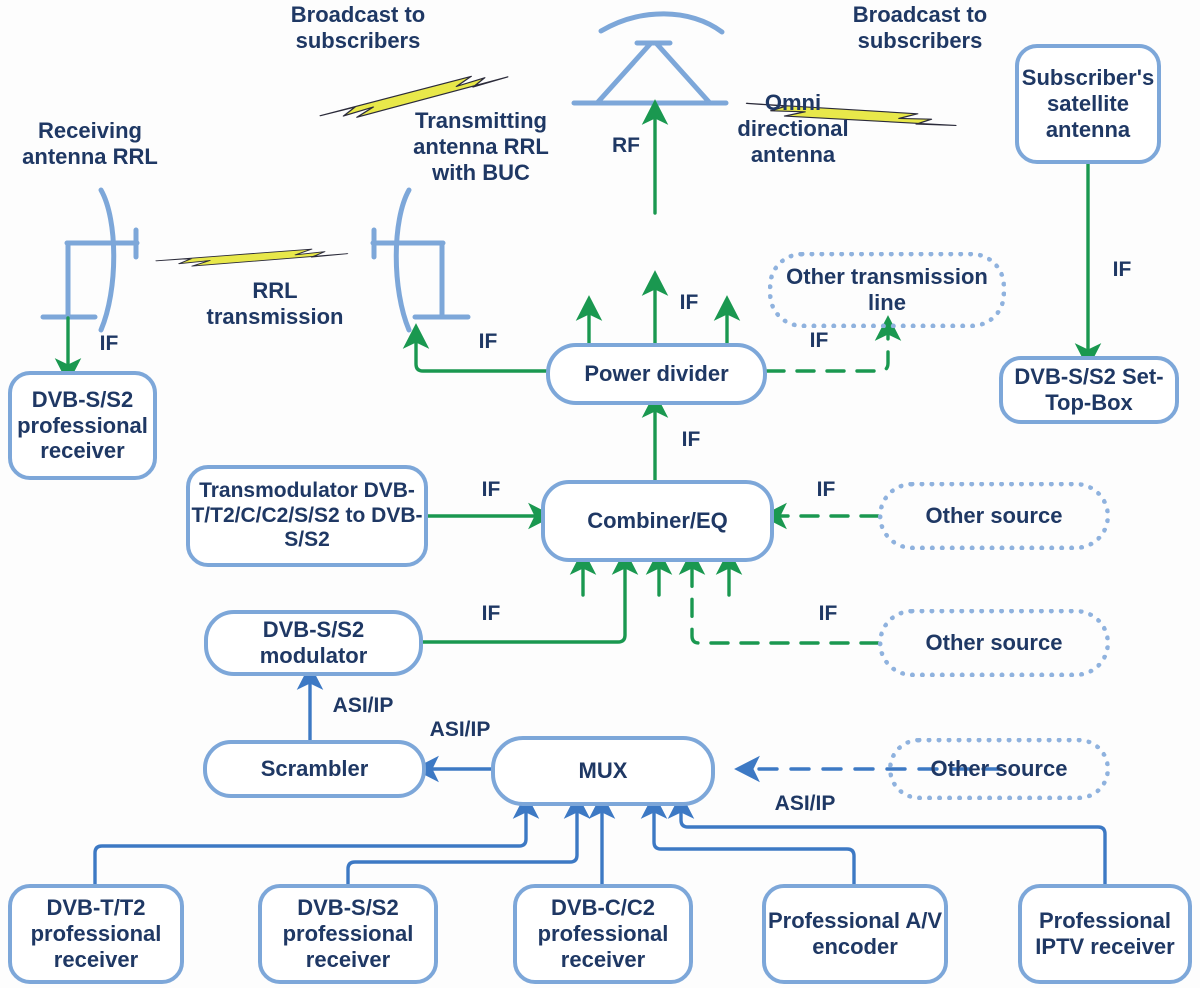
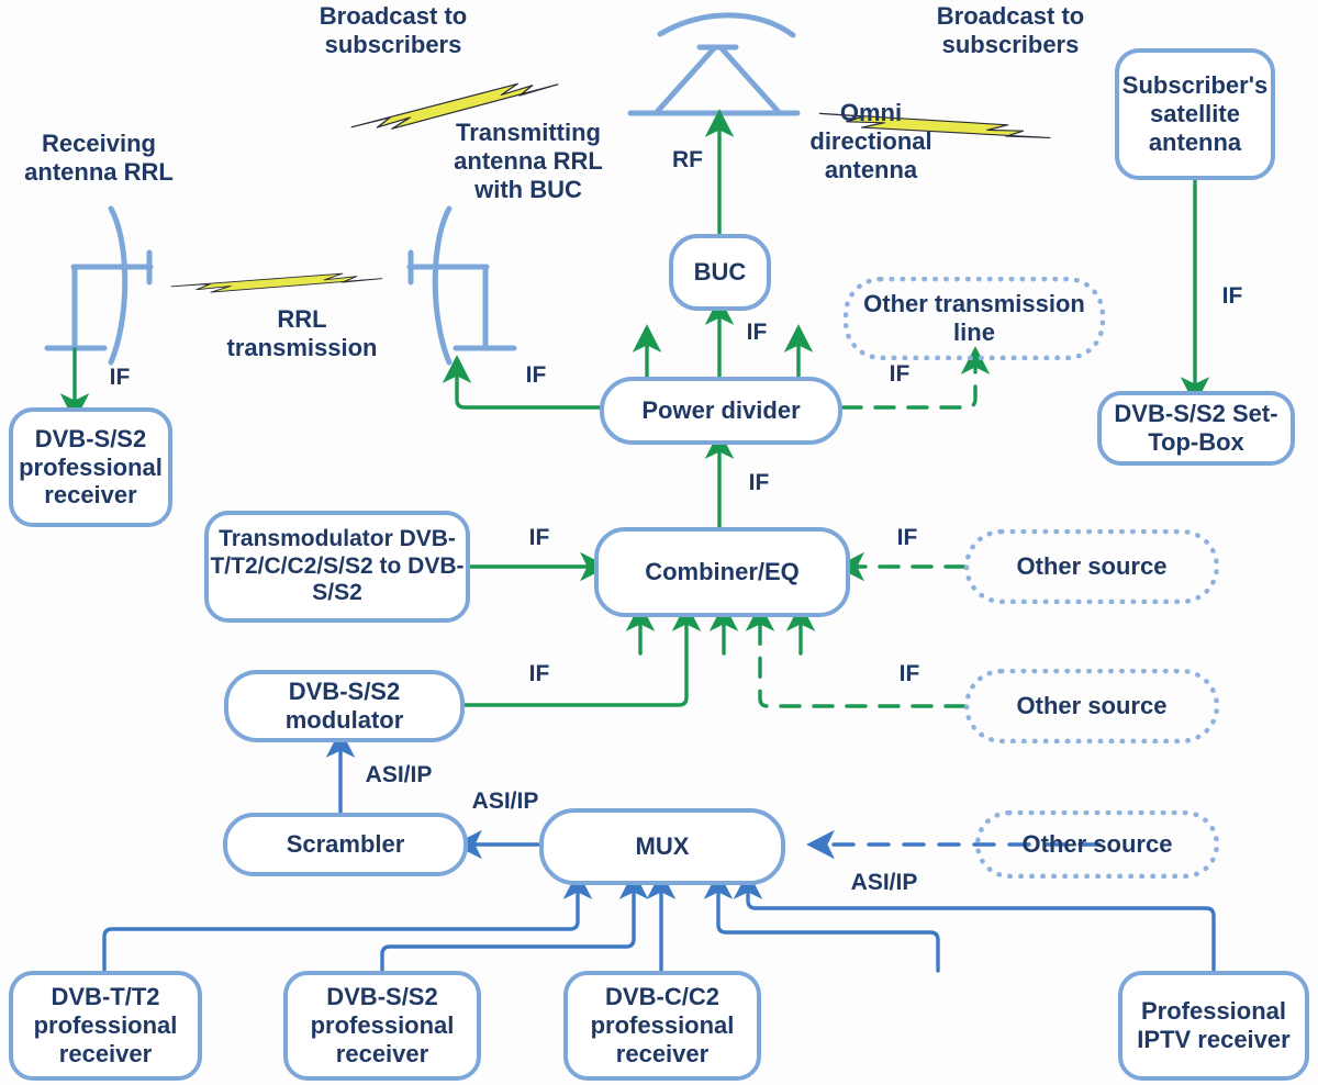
  Broadcast to
  subscribers
  Broadcast to
  subscribers
  Receiving
  antenna RRL
  Transmitting
  antenna RRL
  with BUC
  Omni
  directional
  antenna
  RRL
  transmission
  RF
  IF
  IF
  IF
  IF
  IF
  IF
  IF
  IF
  IF
  IF
  ASI/IP
  ASI/IP
  ASI/IP
  Subscriber's satellite antenna
  DVB-S/S2 Set-Top-Box
+ BUC
  Other transmission line
  Power divider
  Combiner/EQ
  DVB-S/S2 professional receiver
  Transmodulator DVB-T/T2/C/C2/S/S2 to DVB-S/S2
  Other source
  DVB-S/S2 modulator
  Other source
  Scrambler
  MUX
  Other source
  DVB-T/T2 professional receiver
  DVB-S/S2 professional receiver
  DVB-C/C2 professional receiver
- Professional A/V encoder
  Professional IPTV receiver
